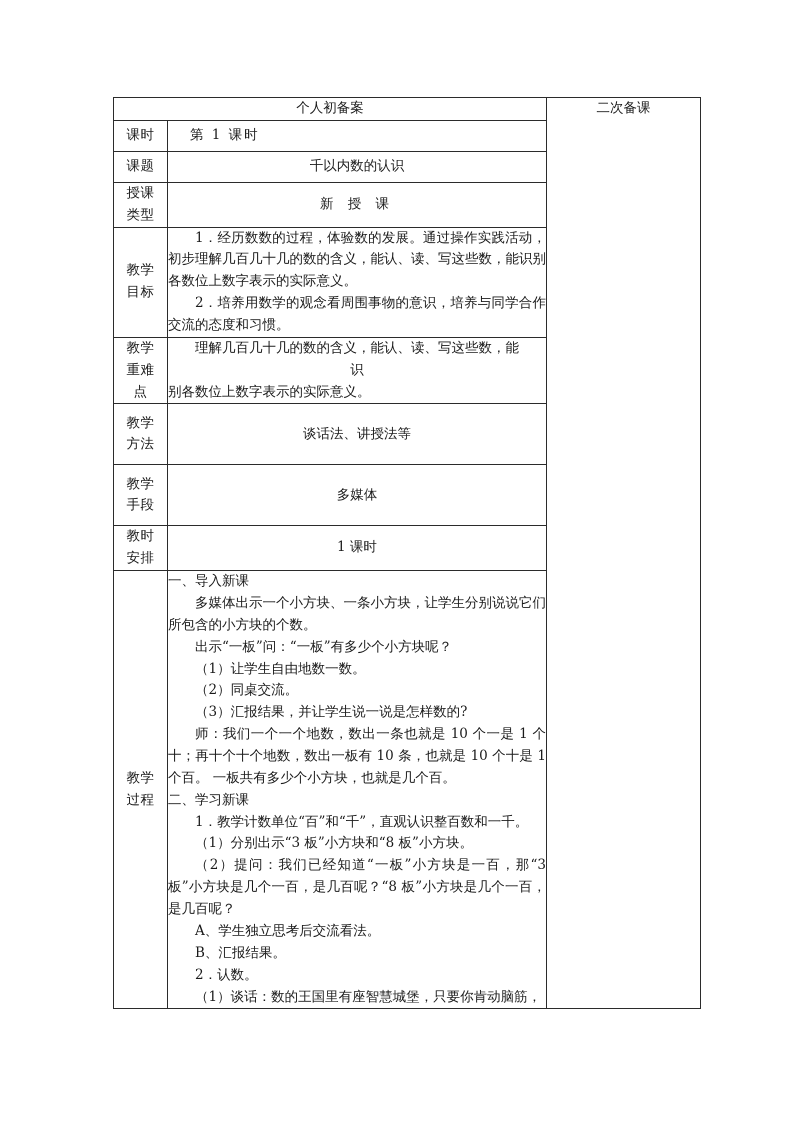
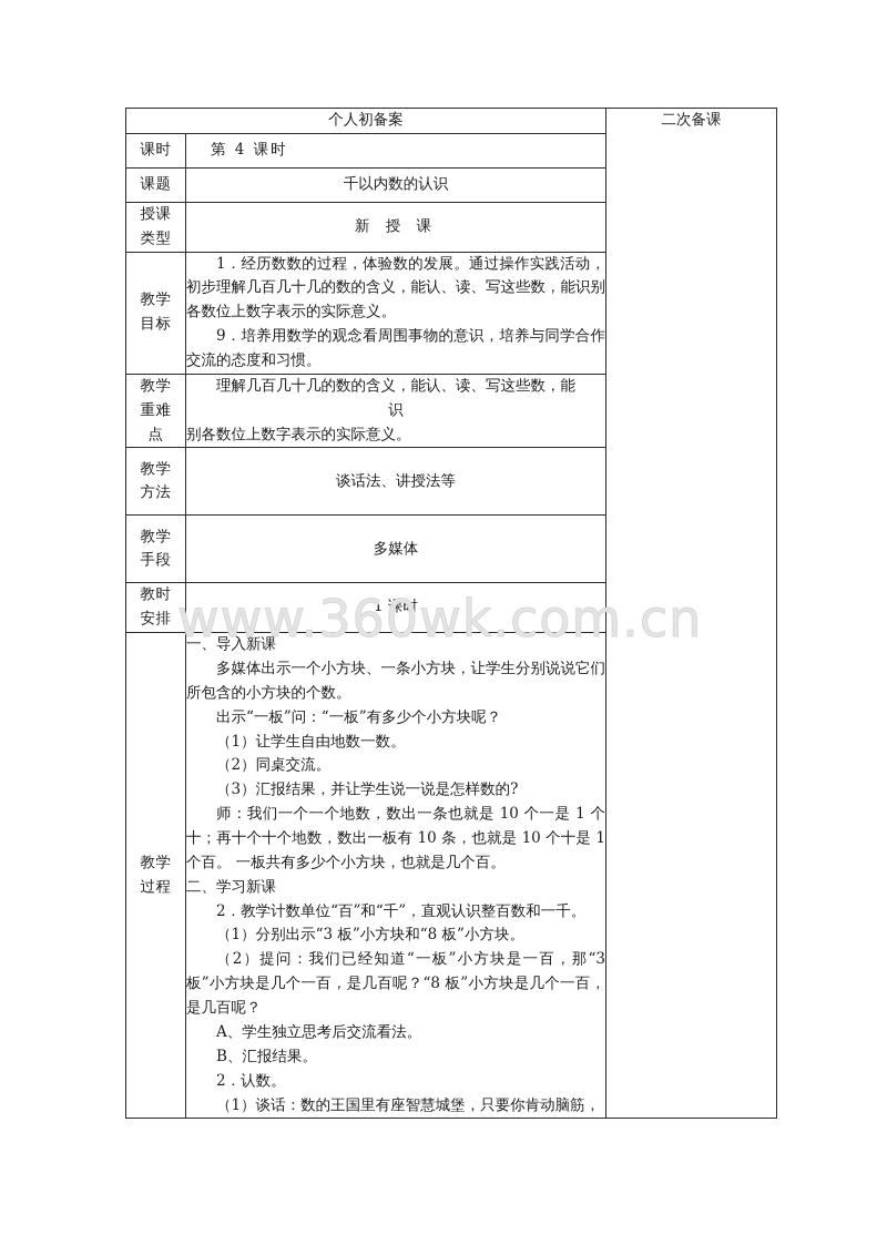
+ www.360wk.com.cn
  个人初备案	二次备课
- 课时	第 1 课时
+ 课时	第 4 课时
  课题	千以内数的认识
  授课 类型	新 授 课
- 教学 目标	1．经历数数的过程，体验数的发展。通过操作实践活动，初步理解几百几十几的数的含义，能认、读、写这些数，能识别各数位上数字表示的实际意义。 2．培养用数学的观念看周围事物的意识，培养与同学合作交流的态度和习惯。
+ 教学 目标	1．经历数数的过程，体验数的发展。通过操作实践活动，初步理解几百几十几的数的含义，能认、读、写这些数，能识别各数位上数字表示的实际意义。 9．培养用数学的观念看周围事物的意识，培养与同学合作交流的态度和习惯。
  教学 重难 点	理解几百几十几的数的含义，能认、读、写这些数，能 识 别各数位上数字表示的实际意义。
  教学 方法	谈话法、讲授法等
  教学 手段	多媒体
  教时 安排	1 课时
- 教学 过程	一、导入新课多媒体出示一个小方块、一条小方块，让学生分别说说它们所包含的小方块的个数。出示“一板”问：“一板”有多少个小方块呢？（1）让学生自由地数一数。（2）同桌交流。（3）汇报结果，并让学生说一说是怎样数的?师：我们一个一个地数，数出一条也就是 10 个一是 1 个十；再十个十个地数，数出一板有 10 条，也就是 10 个十是 1 个百。 一板共有多少个小方块，也就是几个百。二、学习新课1．教学计数单位“百”和“千”，直观认识整百数和一千。（1）分别出示“3 板”小方块和“8 板”小方块。（2）提问：我们已经知道“一板”小方块是一百，那“3 板”小方块是几个一百，是几百呢？“8 板”小方块是几个一百，是几百呢？A、学生独立思考后交流看法。B、汇报结果。2．认数。（1）谈话：数的王国里有座智慧城堡，只要你肯动脑筋，
+ 教学 过程	一、导入新课多媒体出示一个小方块、一条小方块，让学生分别说说它们所包含的小方块的个数。出示“一板”问：“一板”有多少个小方块呢？（1）让学生自由地数一数。（2）同桌交流。（3）汇报结果，并让学生说一说是怎样数的?师：我们一个一个地数，数出一条也就是 10 个一是 1 个十；再十个十个地数，数出一板有 10 条，也就是 10 个十是 1 个百。 一板共有多少个小方块，也就是几个百。二、学习新课2．教学计数单位“百”和“千”，直观认识整百数和一千。（1）分别出示“3 板”小方块和“8 板”小方块。（2）提问：我们已经知道“一板”小方块是一百，那“3 板”小方块是几个一百，是几百呢？“8 板”小方块是几个一百，是几百呢？A、学生独立思考后交流看法。B、汇报结果。2．认数。（1）谈话：数的王国里有座智慧城堡，只要你肯动脑筋，
